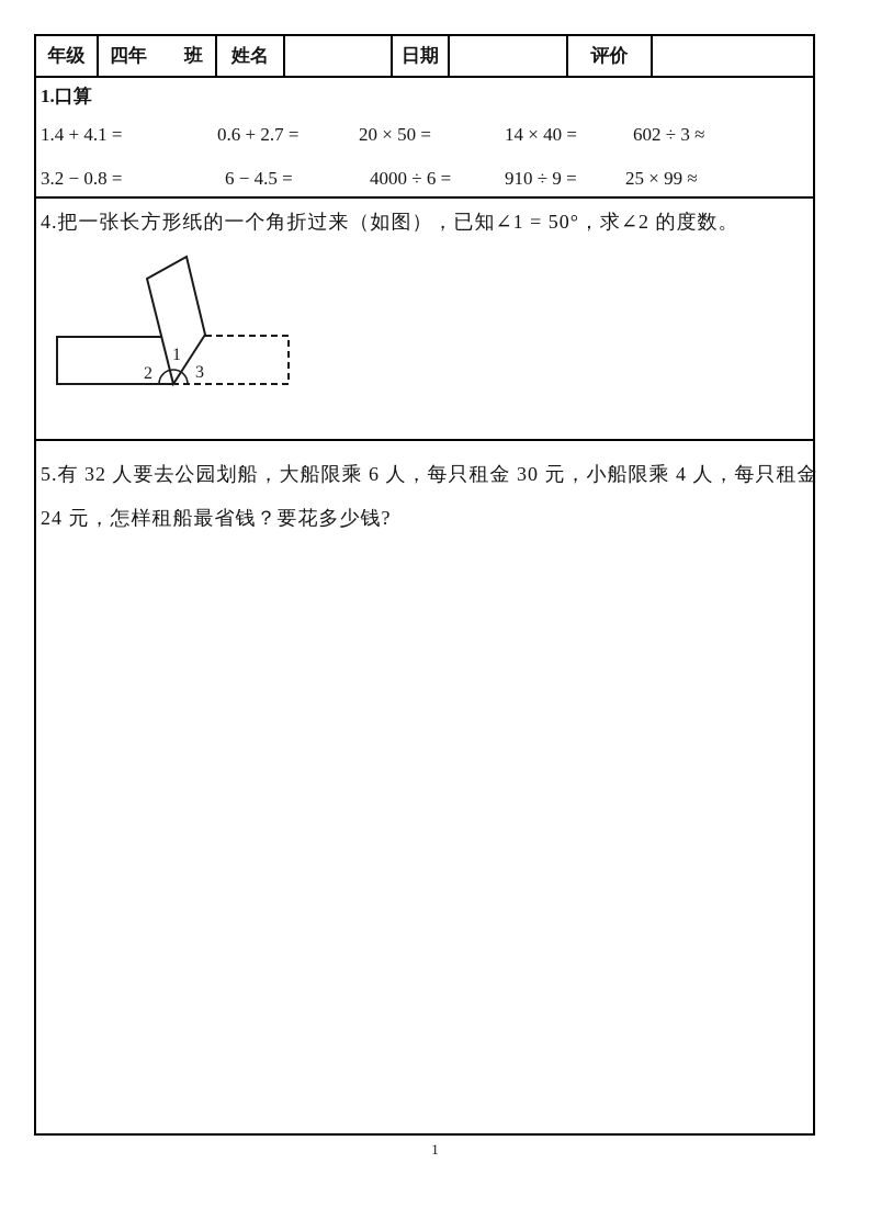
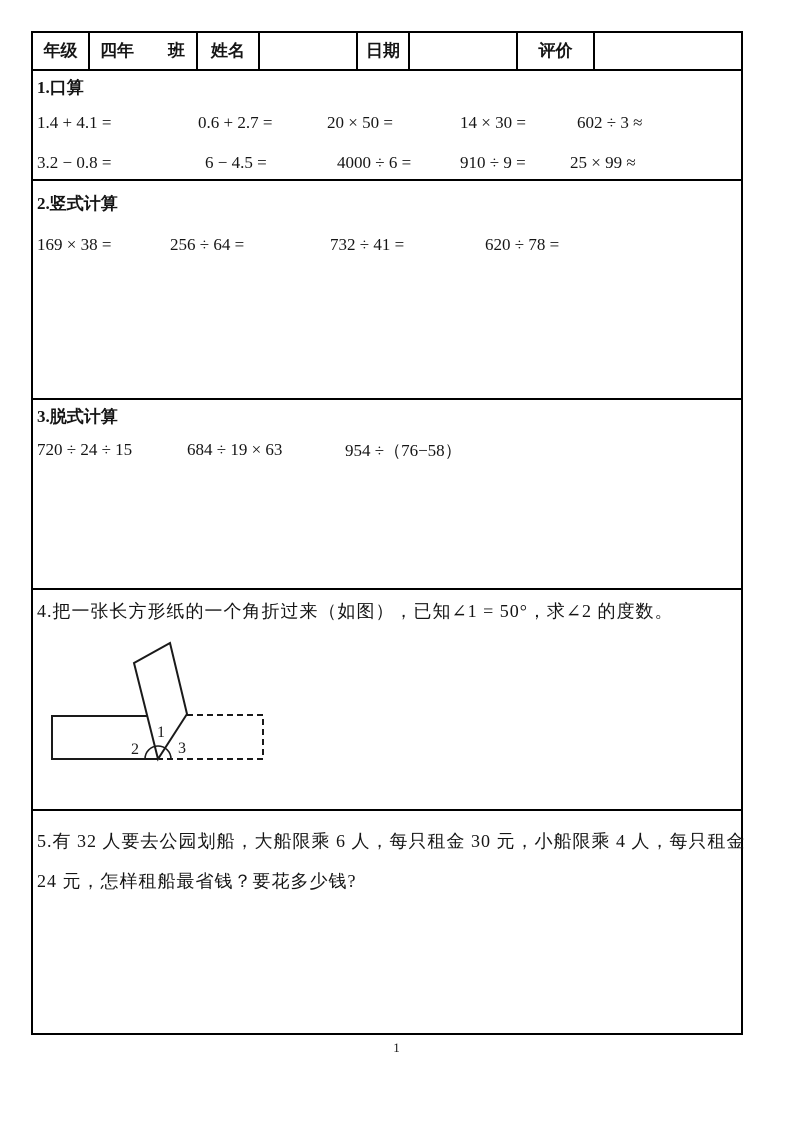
  年级
  四年 班
  姓名
  日期
  评价
  1.口算
  1.4 + 4.1 =
  0.6 + 2.7 =
  20 × 50 =
- 14 × 40 =
+ 14 × 30 =
  602 ÷ 3 ≈
  3.2 − 0.8 =
  6 − 4.5 =
  4000 ÷ 6 =
  910 ÷ 9 =
  25 × 99 ≈
+ 2.竖式计算
+ 169 × 38 =
+ 256 ÷ 64 =
+ 732 ÷ 41 =
+ 620 ÷ 78 =
+ 3.脱式计算
+ 720 ÷ 24 ÷ 15
+ 684 ÷ 19 × 63
+ 954 ÷（76−58）
  4.把一张长方形纸的一个角折过来（如图），已知∠1 = 50°，求∠2 的度数。
  1
  2
  3
  5.有 32 人要去公园划船，大船限乘 6 人，每只租金 30 元，小船限乘 4 人，每只租金
  24 元，怎样租船最省钱？要花多少钱?
  1
